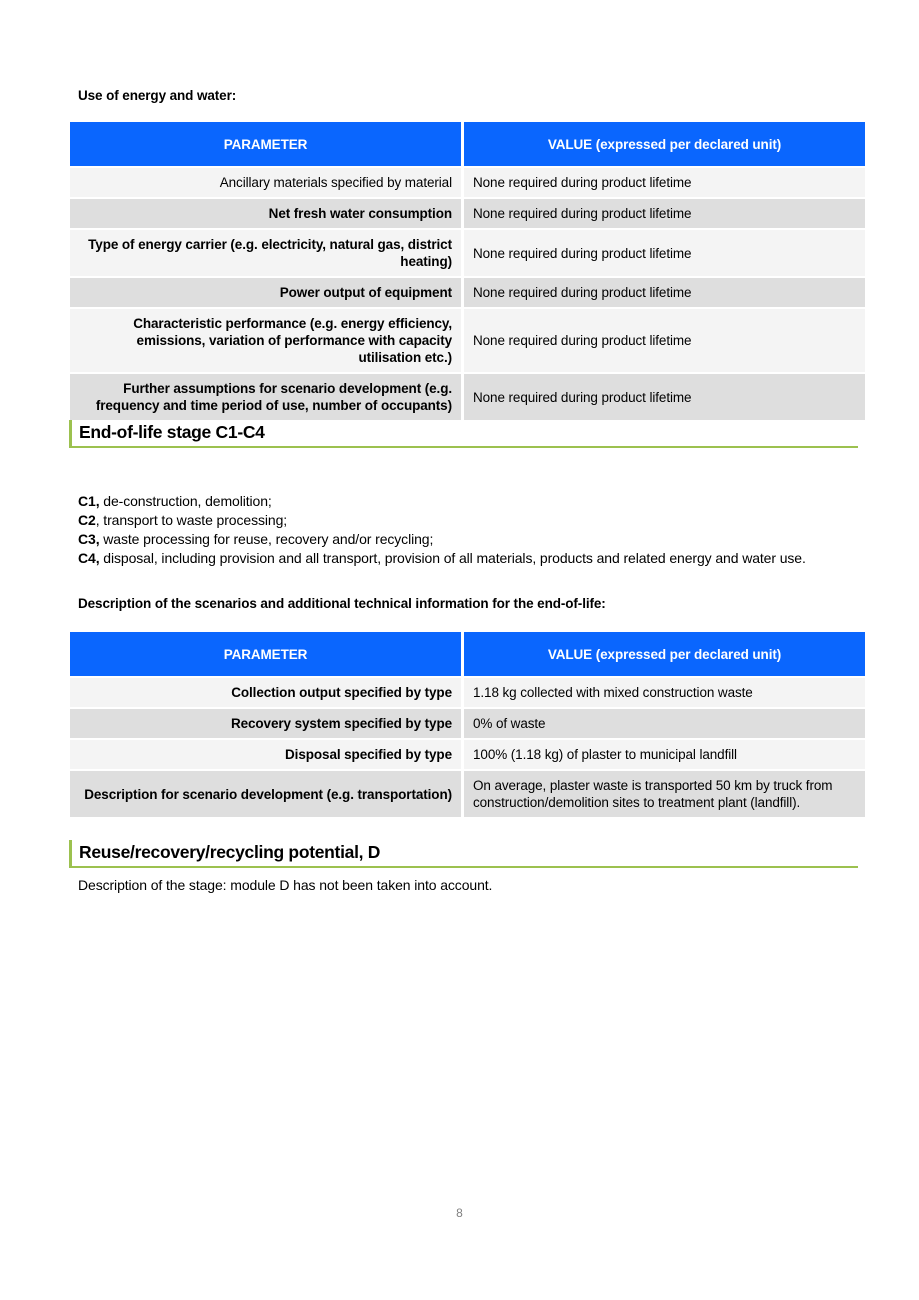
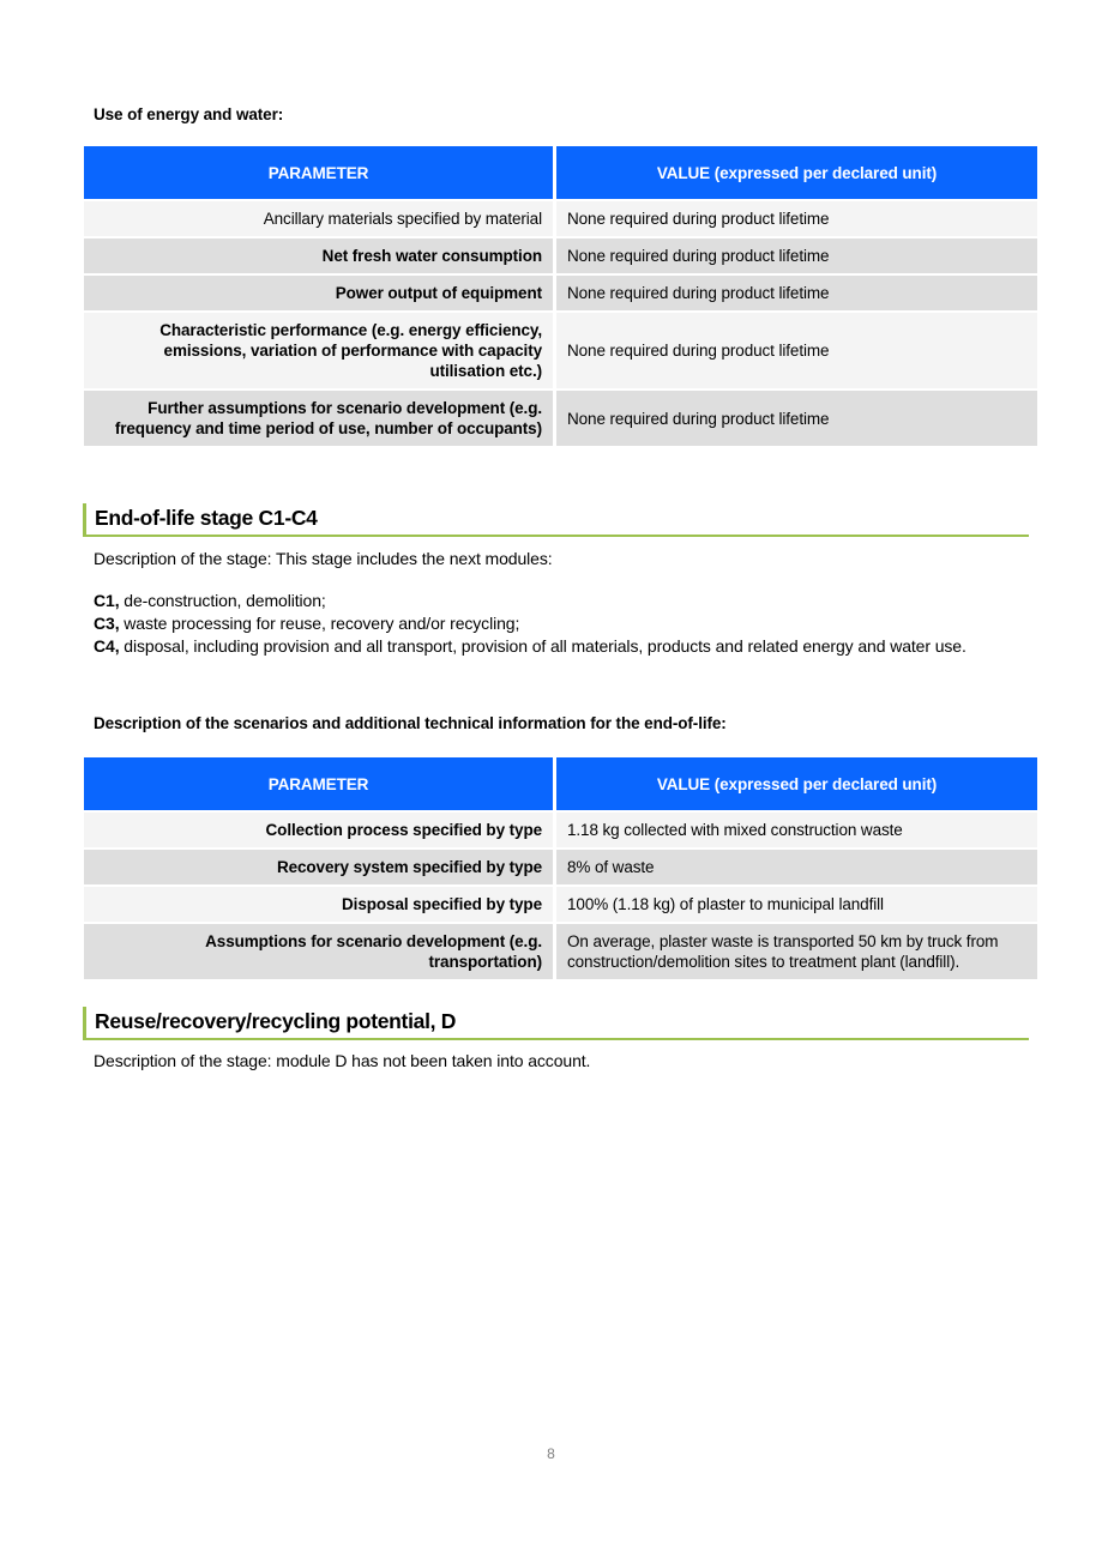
  Use of energy and water:
  PARAMETER	VALUE (expressed per declared unit)
  Ancillary materials specified by material	None required during product lifetime
  Net fresh water consumption	None required during product lifetime
- Type of energy carrier (e.g. electricity, natural gas, district heating)	None required during product lifetime
  Power output of equipment	None required during product lifetime
  Characteristic performance (e.g. energy efficiency, emissions, variation of performance with capacity utilisation etc.)	None required during product lifetime
  Further assumptions for scenario development (e.g. frequency and time period of use, number of occupants)	None required during product lifetime
  End-of-life stage C1-C4
+ Description of the stage: This stage includes the next modules:
  C1, de-construction, demolition;
- C2, transport to waste processing;
  C3, waste processing for reuse, recovery and/or recycling;
  C4, disposal, including provision and all transport, provision of all materials, products and related energy and water use.
  Description of the scenarios and additional technical information for the end-of-life:
  PARAMETER	VALUE (expressed per declared unit)
- Collection output specified by type	1.18 kg collected with mixed construction waste
+ Collection process specified by type	1.18 kg collected with mixed construction waste
- Recovery system specified by type	0% of waste
+ Recovery system specified by type	8% of waste
  Disposal specified by type	100% (1.18 kg) of plaster to municipal landfill
- Description for scenario development (e.g. transportation)	On average, plaster waste is transported 50 km by truck from construction/demolition sites to treatment plant (landfill).
+ Assumptions for scenario development (e.g. transportation)	On average, plaster waste is transported 50 km by truck from construction/demolition sites to treatment plant (landfill).
  Reuse/recovery/recycling potential, D
  Description of the stage: module D has not been taken into account.
  8
